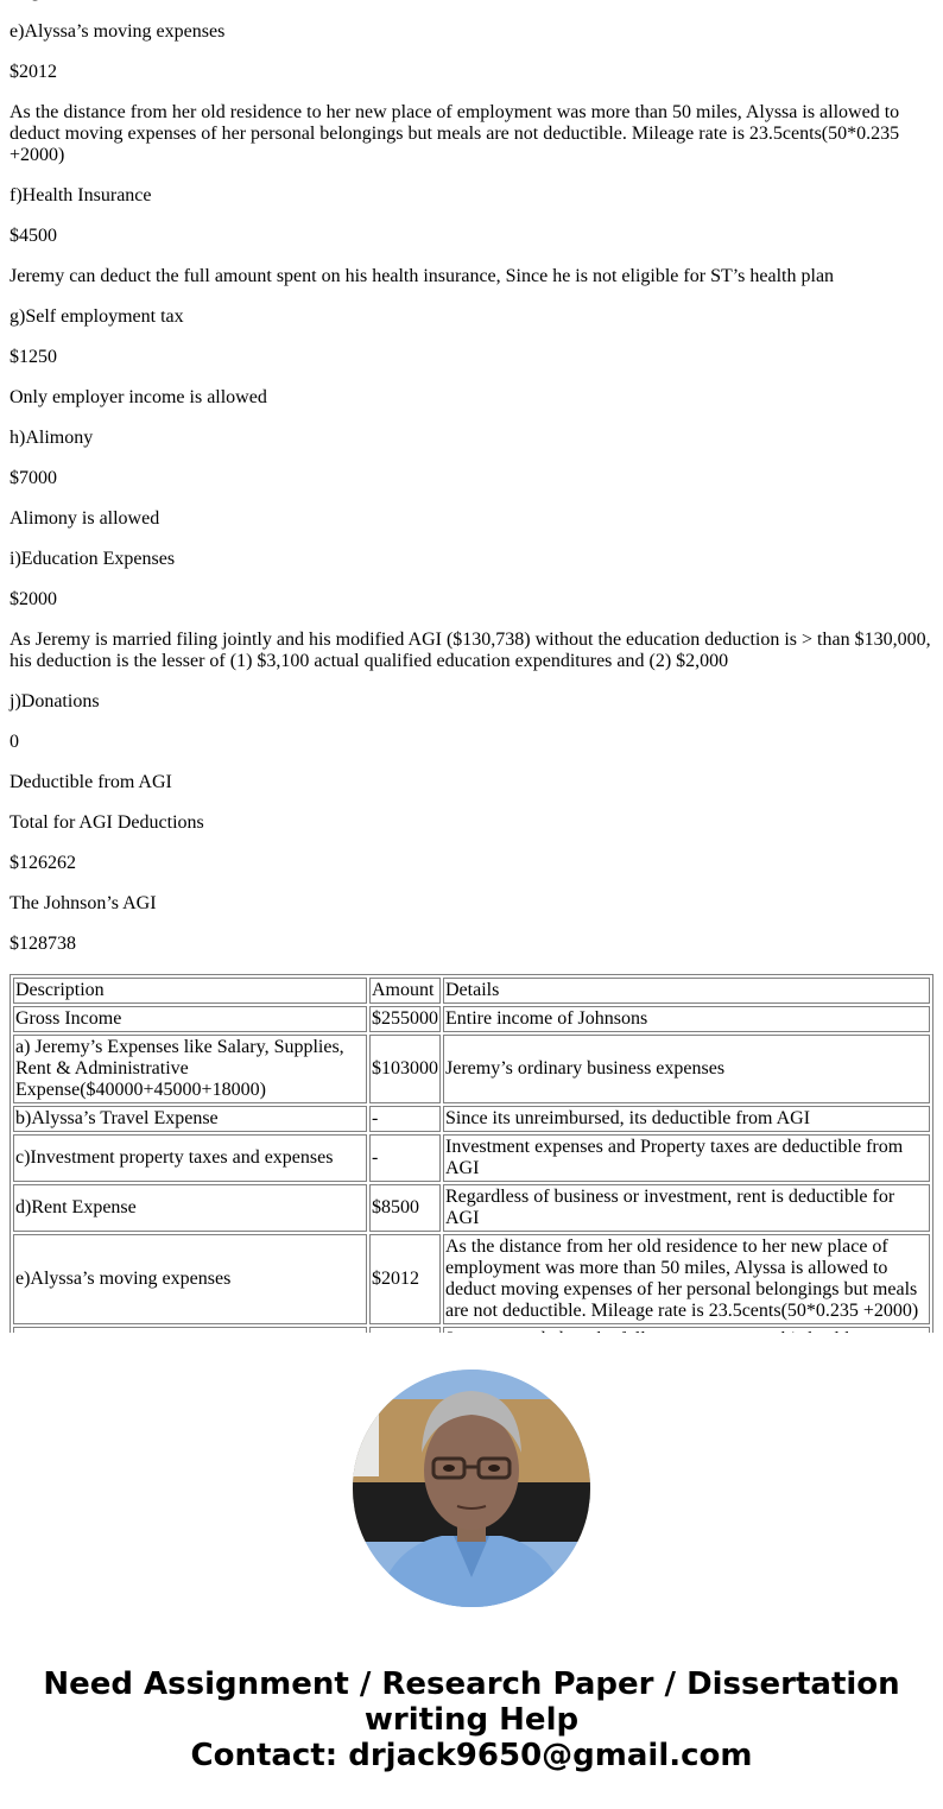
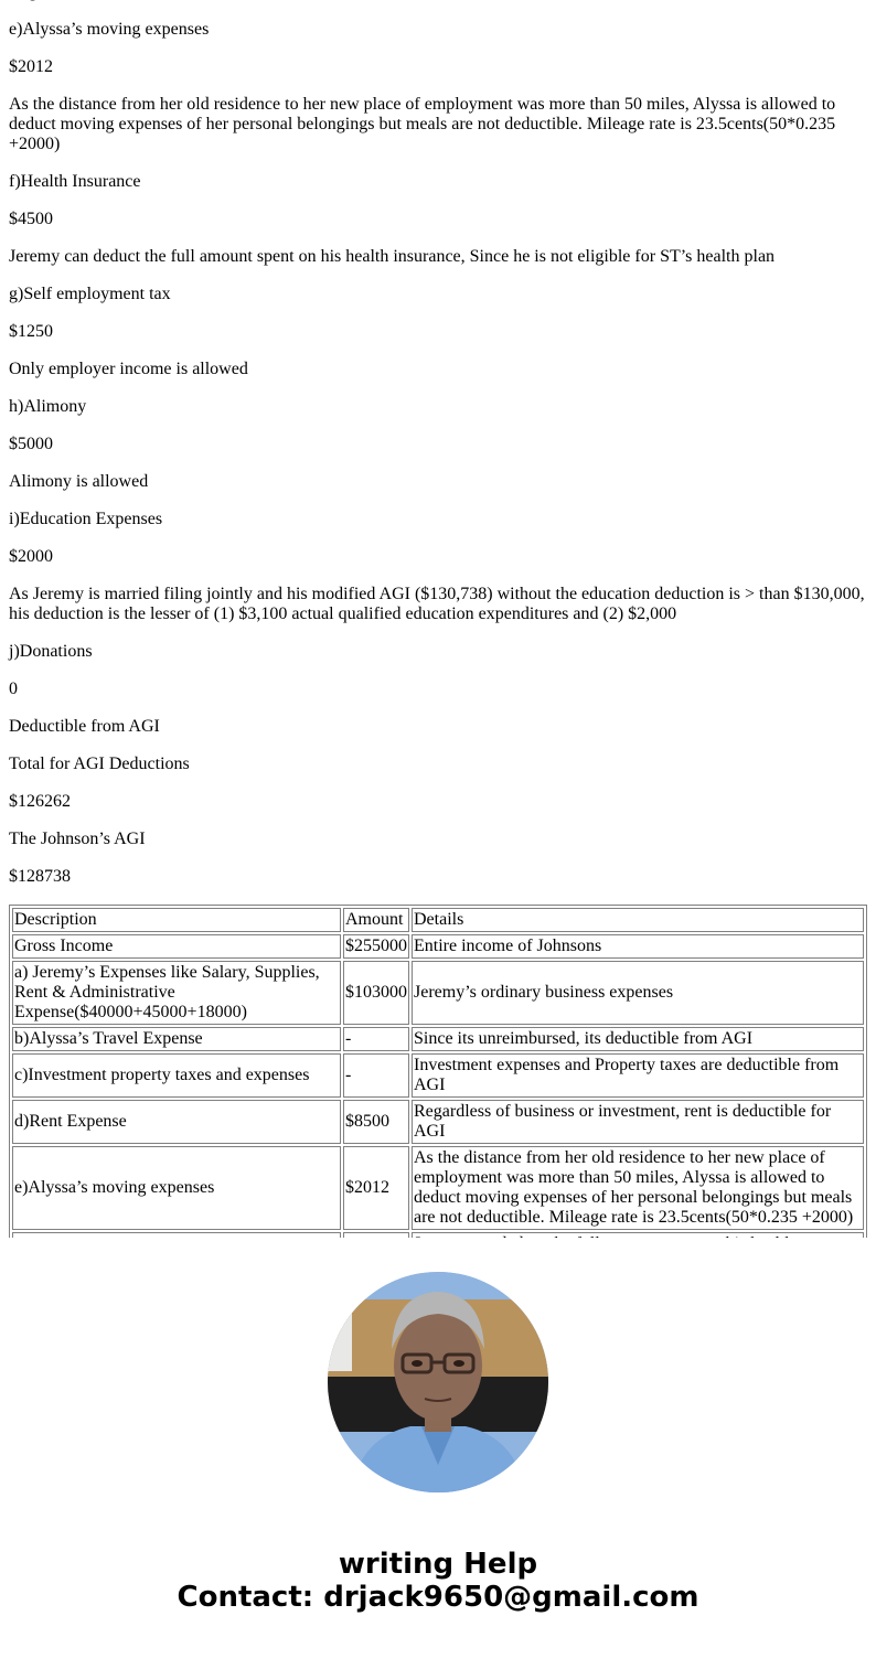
  e)Alyssa’s moving expenses
  $2012
  As the distance from her old residence to her new place of employment was more than 50 miles, Alyssa is allowed to deduct moving expenses of her personal belongings but meals are not deductible. Mileage rate is 23.5cents(50*0.235 +2000)
  f)Health Insurance
  $4500
  Jeremy can deduct the full amount spent on his health insurance, Since he is not eligible for ST’s health plan
  g)Self employment tax
  $1250
  Only employer income is allowed
  h)Alimony
- $7000
+ $5000
  Alimony is allowed
  i)Education Expenses
  $2000
  As Jeremy is married filing jointly and his modified AGI ($130,738) without the education deduction is > than $130,000, his deduction is the lesser of (1) $3,100 actual qualified education expenditures and (2) $2,000
  j)Donations
  0
  Deductible from AGI
  Total for AGI Deductions
  $126262
  The Johnson’s AGI
  $128738
  Description	Amount	Details
  Gross Income	$255000	Entire income of Johnsons
  a) Jeremy’s Expenses like Salary, Supplies, Rent & Administrative Expense($40000+45000+18000)	$103000	Jeremy’s ordinary business expenses
  b)Alyssa’s Travel Expense	-	Since its unreimbursed, its deductible from AGI
  c)Investment property taxes and expenses	-	Investment expenses and Property taxes are deductible from AGI
  d)Rent Expense	$8500	Regardless of business or investment, rent is deductible for AGI
  e)Alyssa’s moving expenses	$2012	As the distance from her old residence to her new place of employment was more than 50 miles, Alyssa is allowed to deduct moving expenses of her personal belongings but meals are not deductible. Mileage rate is 23.5cents(50*0.235 +2000)
- Need Assignment / Research Paper / Dissertation
  writing Help
  Contact: drjack9650@gmail.com
